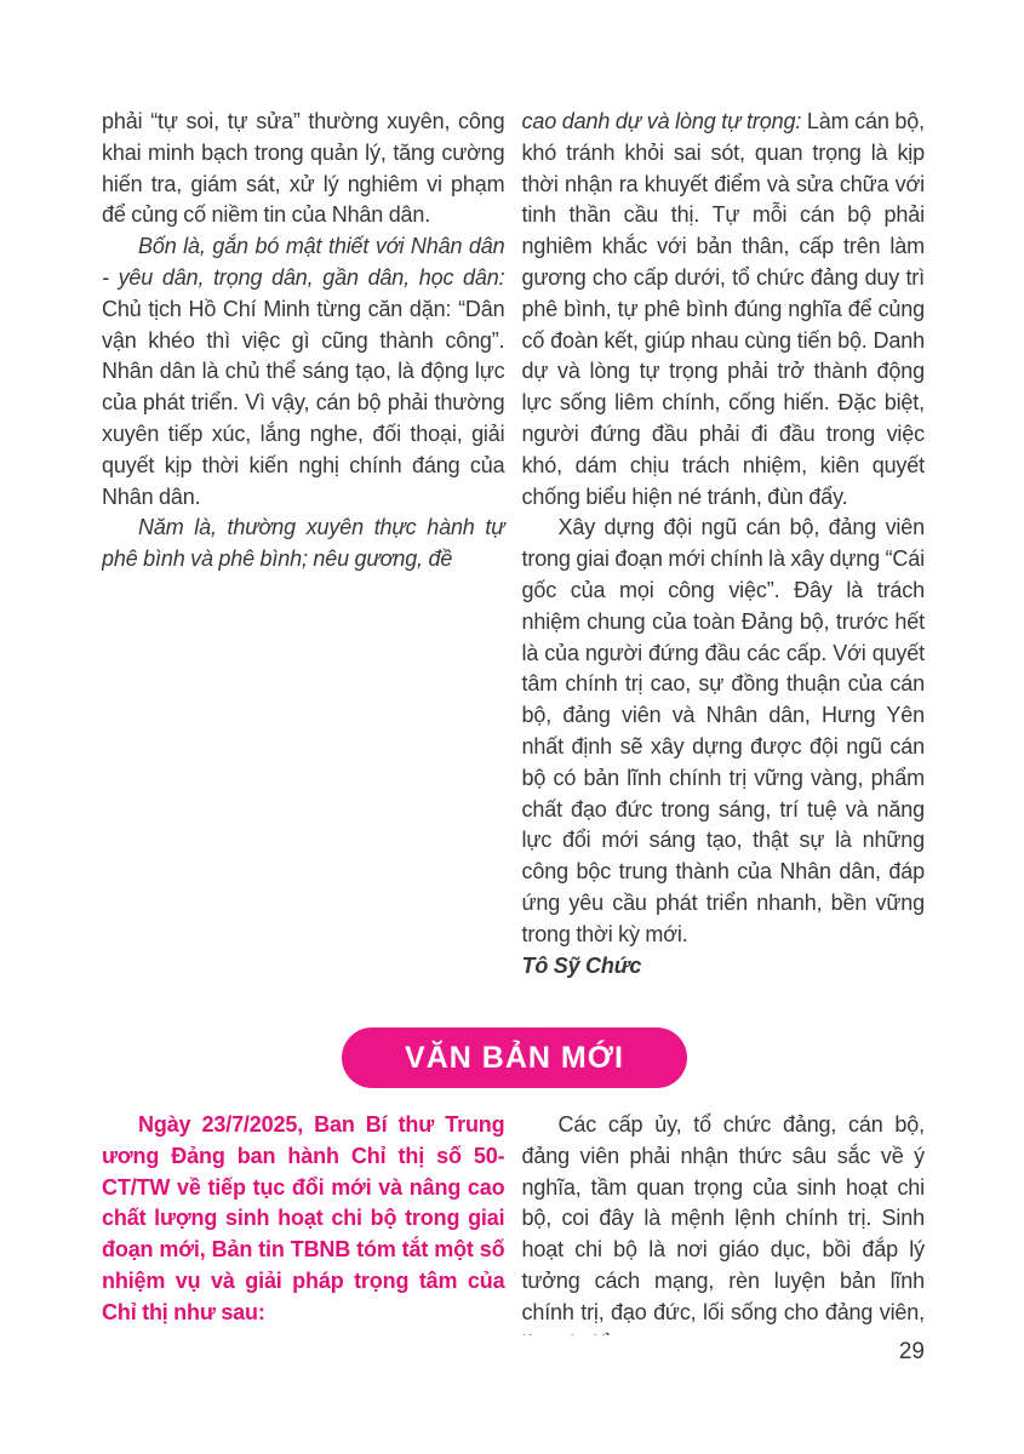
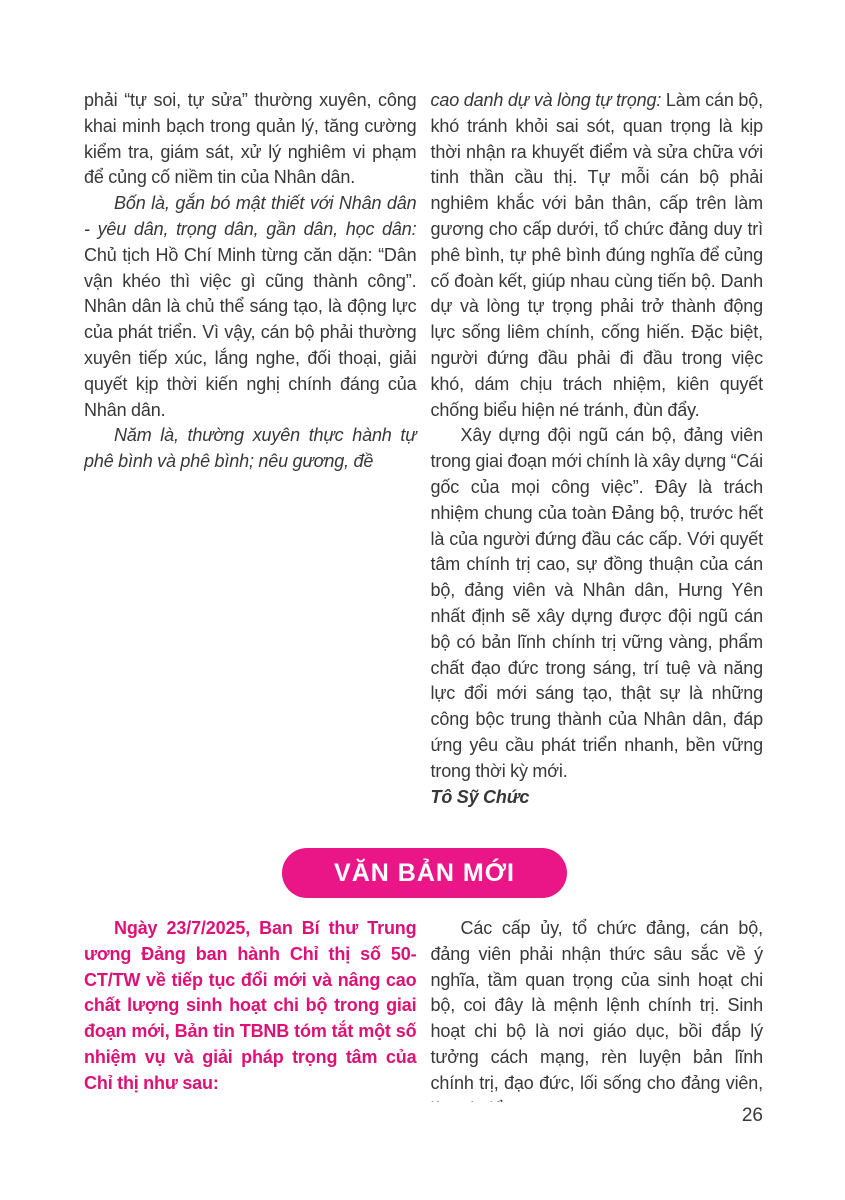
- phải “tự soi, tự sửa” thường xuyên, công khai minh bạch trong quản lý, tăng cường hiến tra, giám sát, xử lý nghiêm vi phạm để củng cố niềm tin của Nhân dân.
+ phải “tự soi, tự sửa” thường xuyên, công khai minh bạch trong quản lý, tăng cường kiểm tra, giám sát, xử lý nghiêm vi phạm để củng cố niềm tin của Nhân dân.
  Bốn là, gắn bó mật thiết với Nhân dân - yêu dân, trọng dân, gần dân, học dân: Chủ tịch Hồ Chí Minh từng căn dặn: “Dân vận khéo thì việc gì cũng thành công”. Nhân dân là chủ thể sáng tạo, là động lực của phát triển. Vì vậy, cán bộ phải thường xuyên tiếp xúc, lắng nghe, đối thoại, giải quyết kịp thời kiến nghị chính đáng của Nhân dân.
  Năm là, thường xuyên thực hành tự phê bình và phê bình; nêu gương, đề
  cao danh dự và lòng tự trọng: Làm cán bộ, khó tránh khỏi sai sót, quan trọng là kịp thời nhận ra khuyết điểm và sửa chữa với tinh thần cầu thị. Tự mỗi cán bộ phải nghiêm khắc với bản thân, cấp trên làm gương cho cấp dưới, tổ chức đảng duy trì phê bình, tự phê bình đúng nghĩa để củng cố đoàn kết, giúp nhau cùng tiến bộ. Danh dự và lòng tự trọng phải trở thành động lực sống liêm chính, cống hiến. Đặc biệt, người đứng đầu phải đi đầu trong việc khó, dám chịu trách nhiệm, kiên quyết chống biểu hiện né tránh, đùn đẩy.
  Xây dựng đội ngũ cán bộ, đảng viên trong giai đoạn mới chính là xây dựng “Cái gốc của mọi công việc”. Đây là trách nhiệm chung của toàn Đảng bộ, trước hết là của người đứng đầu các cấp. Với quyết tâm chính trị cao, sự đồng thuận của cán bộ, đảng viên và Nhân dân, Hưng Yên nhất định sẽ xây dựng được đội ngũ cán bộ có bản lĩnh chính trị vững vàng, phẩm chất đạo đức trong sáng, trí tuệ và năng lực đổi mới sáng tạo, thật sự là những công bộc trung thành của Nhân dân, đáp ứng yêu cầu phát triển nhanh, bền vững trong thời kỳ mới.
  Tô Sỹ Chức
  VĂN BẢN MỚI
  Ngày 23/7/2025, Ban Bí thư Trung ương Đảng ban hành Chỉ thị số 50-CT/TW về tiếp tục đổi mới và nâng cao chất lượng sinh hoạt chi bộ trong giai đoạn mới, Bản tin TBNB tóm tắt một số nhiệm vụ và giải pháp trọng tâm của Chỉ thị như sau:
  Các cấp ủy, tổ chức đảng, cán bộ, đảng viên phải nhận thức sâu sắc về ý nghĩa, tầm quan trọng của sinh hoạt chi bộ, coi đây là mệnh lệnh chính trị. Sinh hoạt chi bộ là nơi giáo dục, bồi đắp lý tưởng cách mạng, rèn luyện bản lĩnh chính trị, đạo đức, lối sống cho đảng viên,
- 29
+ 26
